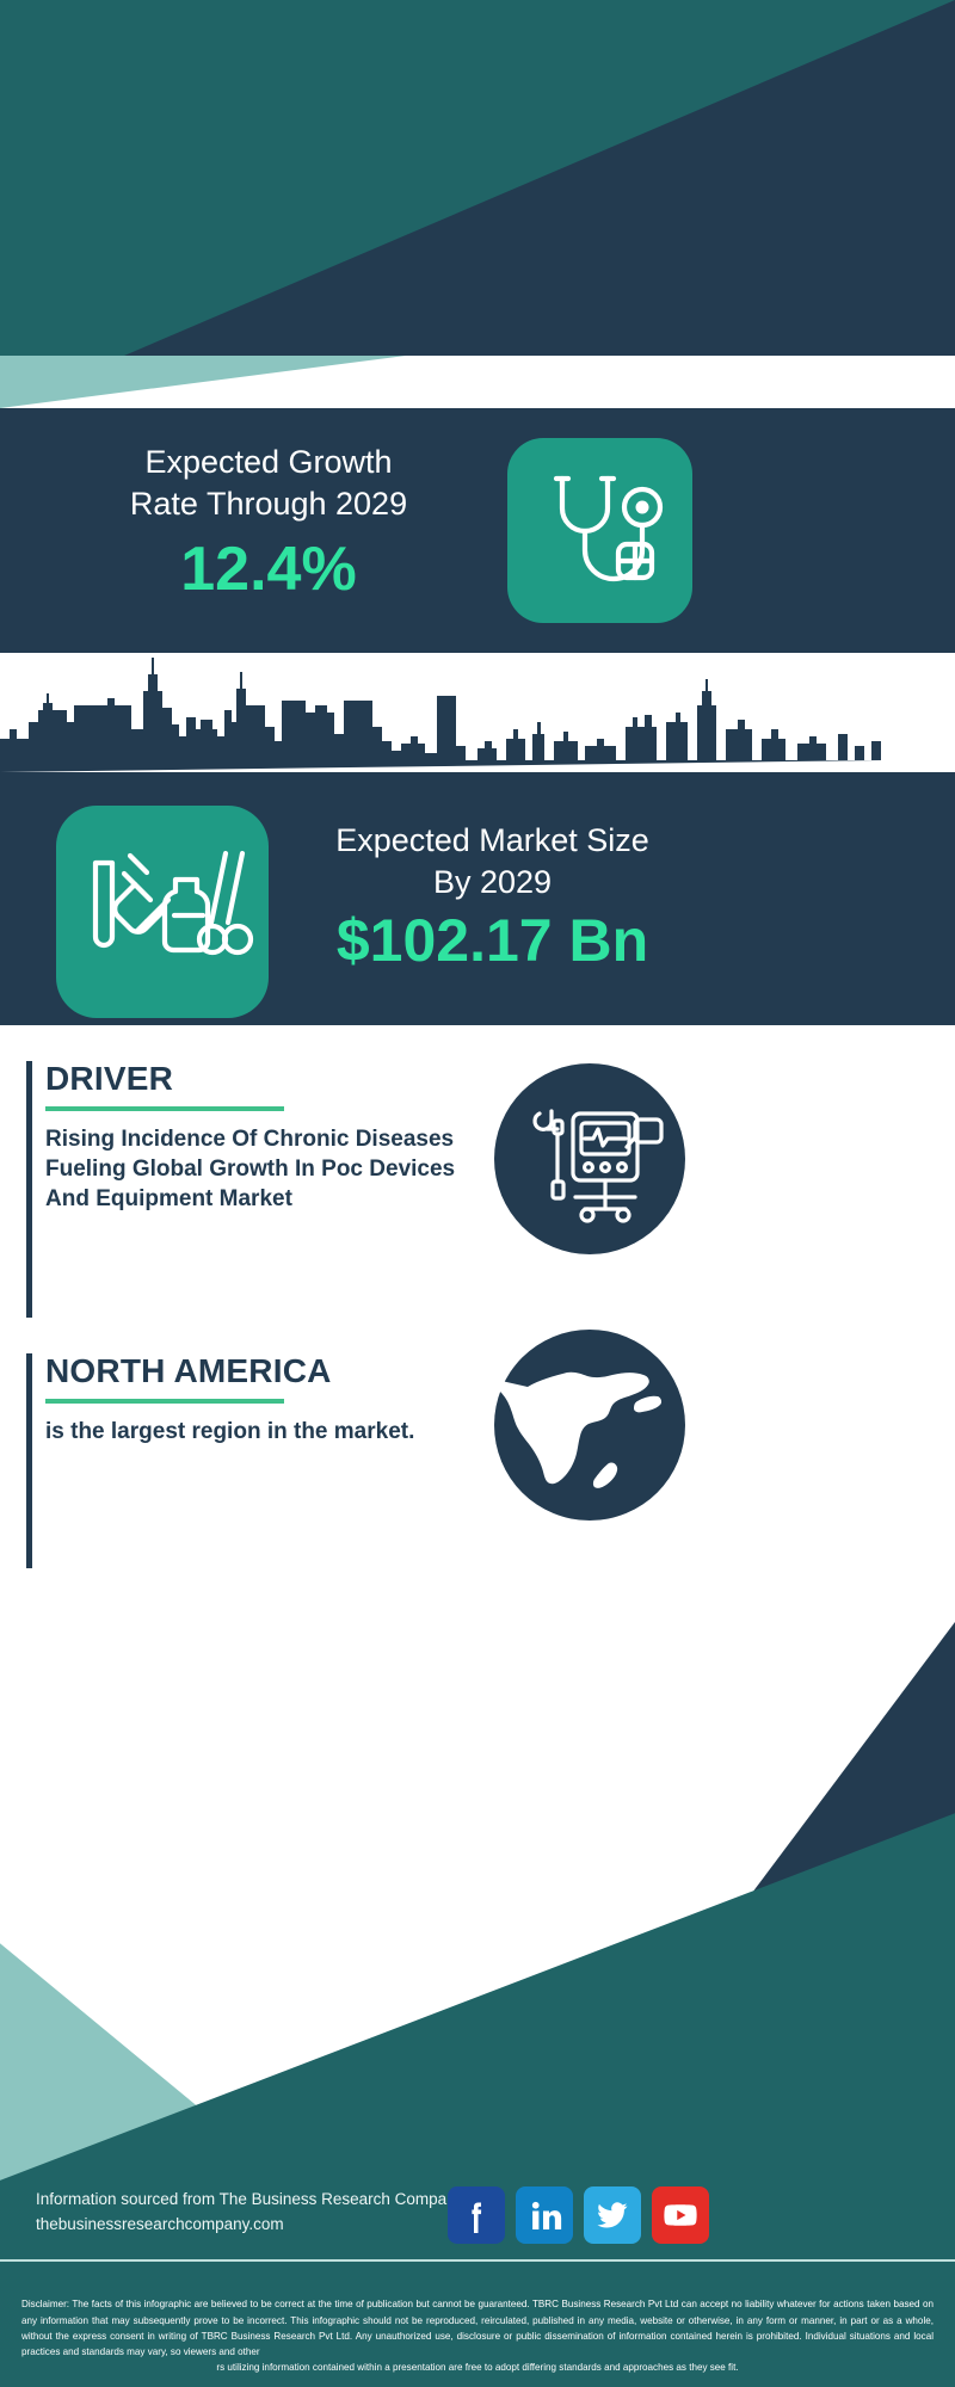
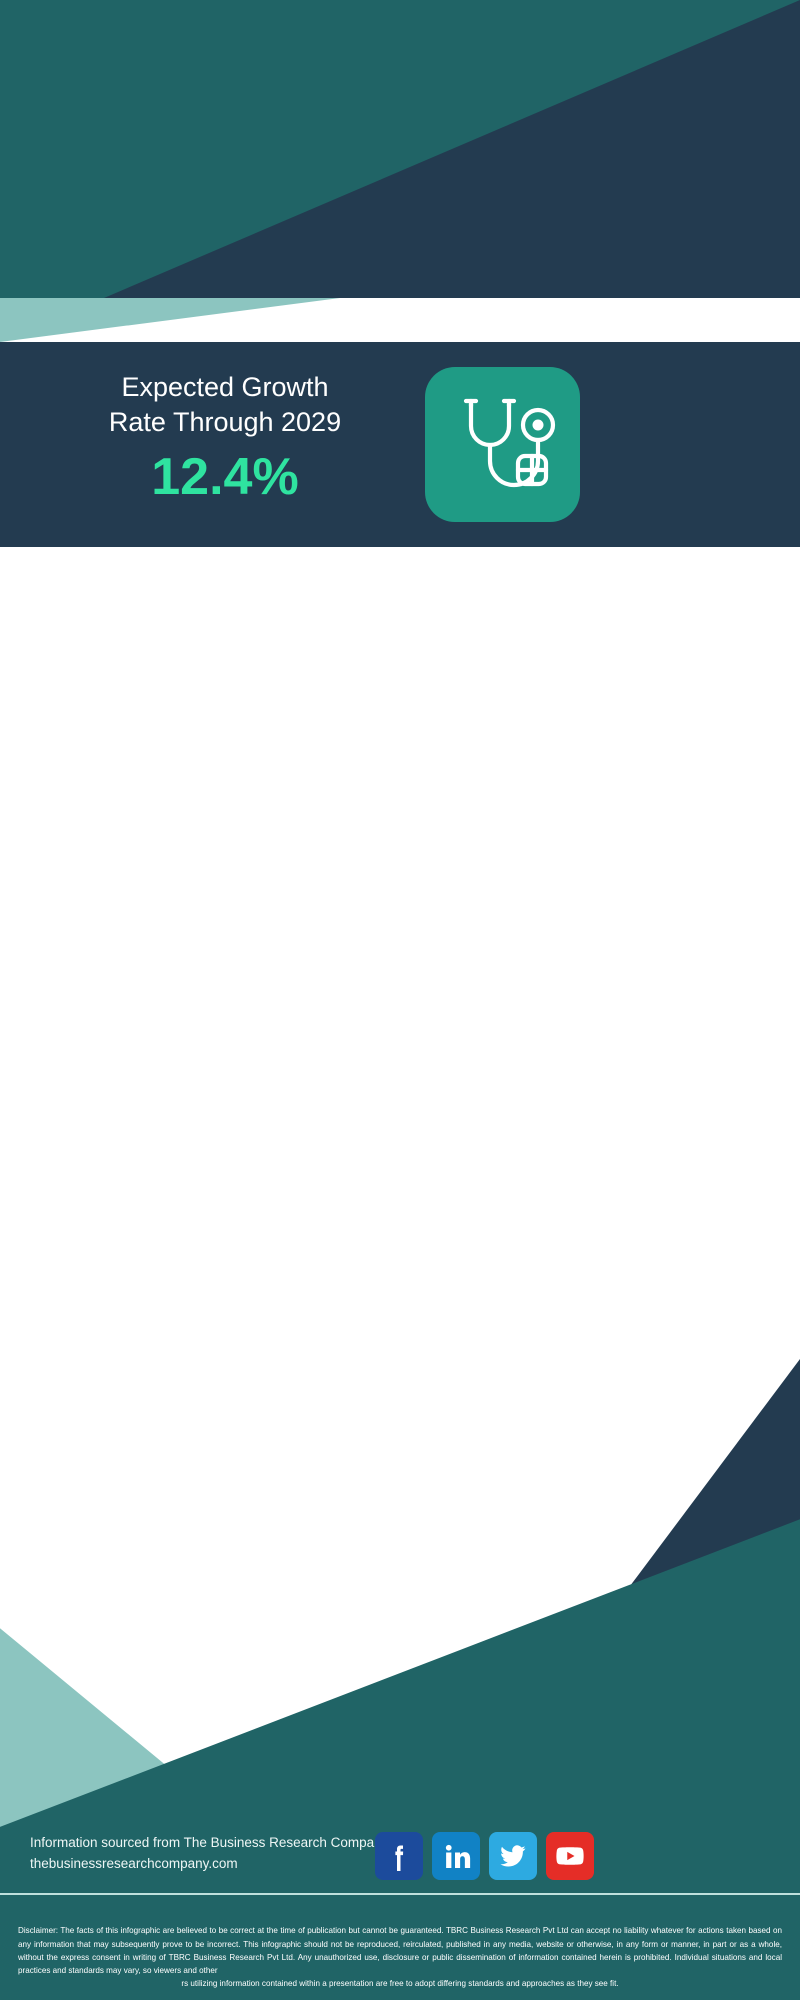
  Expected Growth
  Rate Through 2029
  12.4%
- Expected Market Size
- By 2029
- $102.17 Bn
- DRIVER
- Rising Incidence Of Chronic Diseases Fueling Global Growth In Poc Devices And Equipment Market
- NORTH AMERICA
- is the largest region in the market.
  Information sourced from The Business Research Compa
  thebusinessresearchcompany.com
  Disclaimer: The facts of this infographic are believed to be correct at the time of publication but cannot be guaranteed. TBRC Business Research Pvt Ltd can accept no liability whatever for actions taken based on any information that may subsequently prove to be incorrect. This infographic should not be reproduced, reirculated, published in any media, website or otherwise, in any form or manner, in part or as a whole, without the express consent in writing of TBRC Business Research Pvt Ltd. Any unauthorized use, disclosure or public dissemination of information contained herein is prohibited. Individual situations and local practices and standards may vary, so viewers and other
  rs utilizing information contained within a presentation are free to adopt differing standards and approaches as they see fit.
